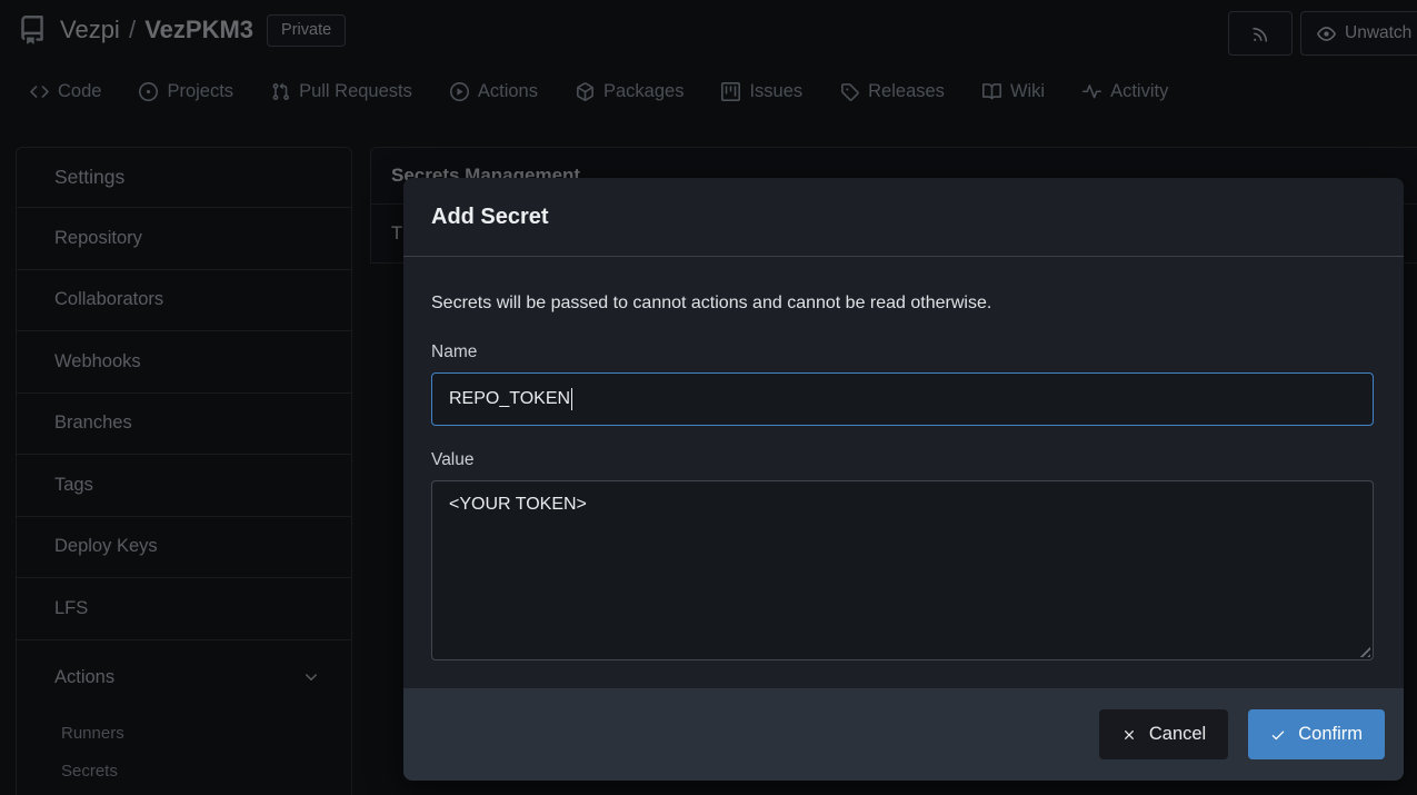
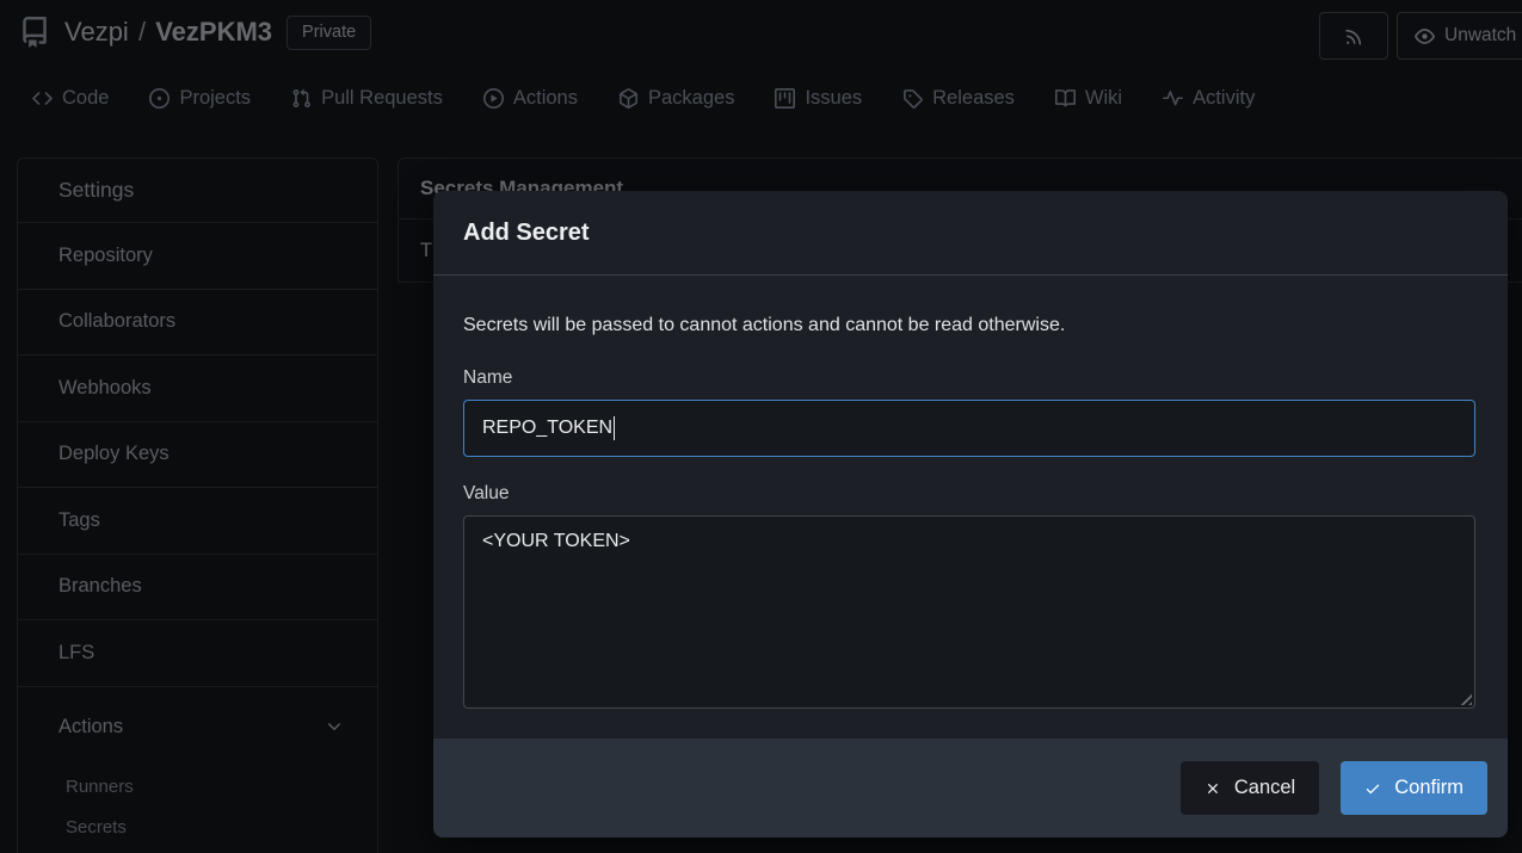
  Vezpi / VezPKM3
  Private
  Unwatch
  Code
  Projects
  Pull Requests
  Actions
  Packages
  Issues
  Releases
  Wiki
  Activity
  Settings
  Repository
  Collaborators
  Webhooks
- Branches
+ Deploy Keys
  Tags
- Deploy Keys
+ Branches
  LFS
  Actions
  Runners
  Secrets
  Secrets Management
  Add Secret
  Secrets will be passed to cannot actions and cannot be read otherwise.
  Name
  REPO_TOKEN
  Value
  <YOUR TOKEN>
  Cancel
  Confirm
